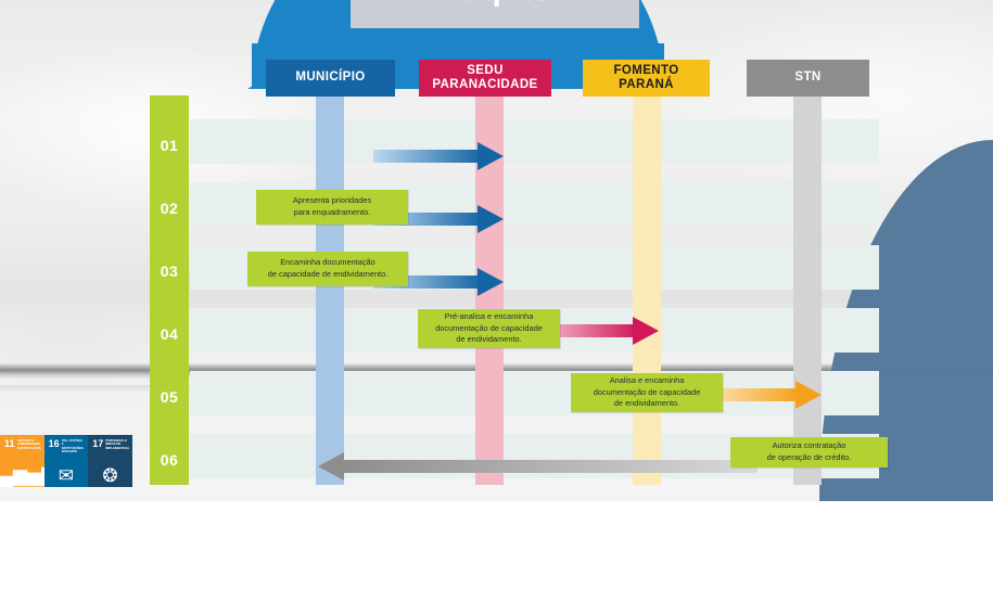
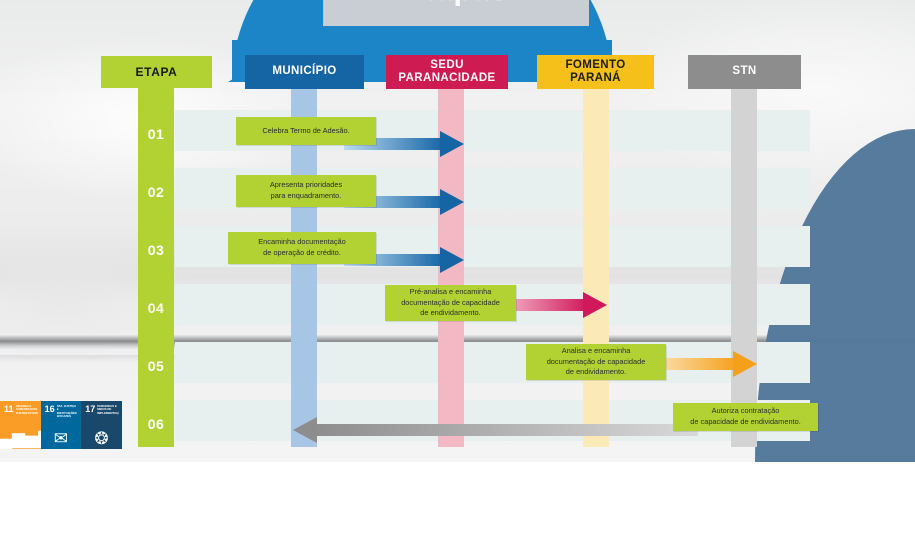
+ ETAPA
  01
  02
  03
  04
  05
  06
  MUNICÍPIO
  SEDU
  PARANACIDADE
  FOMENTO
  PARANÁ
  STN
+ Celebra Termo de Adesão.
  Apresenta prioridades
  para enquadramento.
  Encaminha documentação
- de capacidade de endividamento.
+ de operação de crédito.
  Pré-analisa e encaminha
  documentação de capacidade
  de endividamento.
  Analisa e encaminha
  documentação de capacidade
  de endividamento.
  Autoriza contratação
- de operação de crédito.
+ de capacidade de endividamento.
  11
  ▄▆▅
  16
  ✉
  17
  ❂
